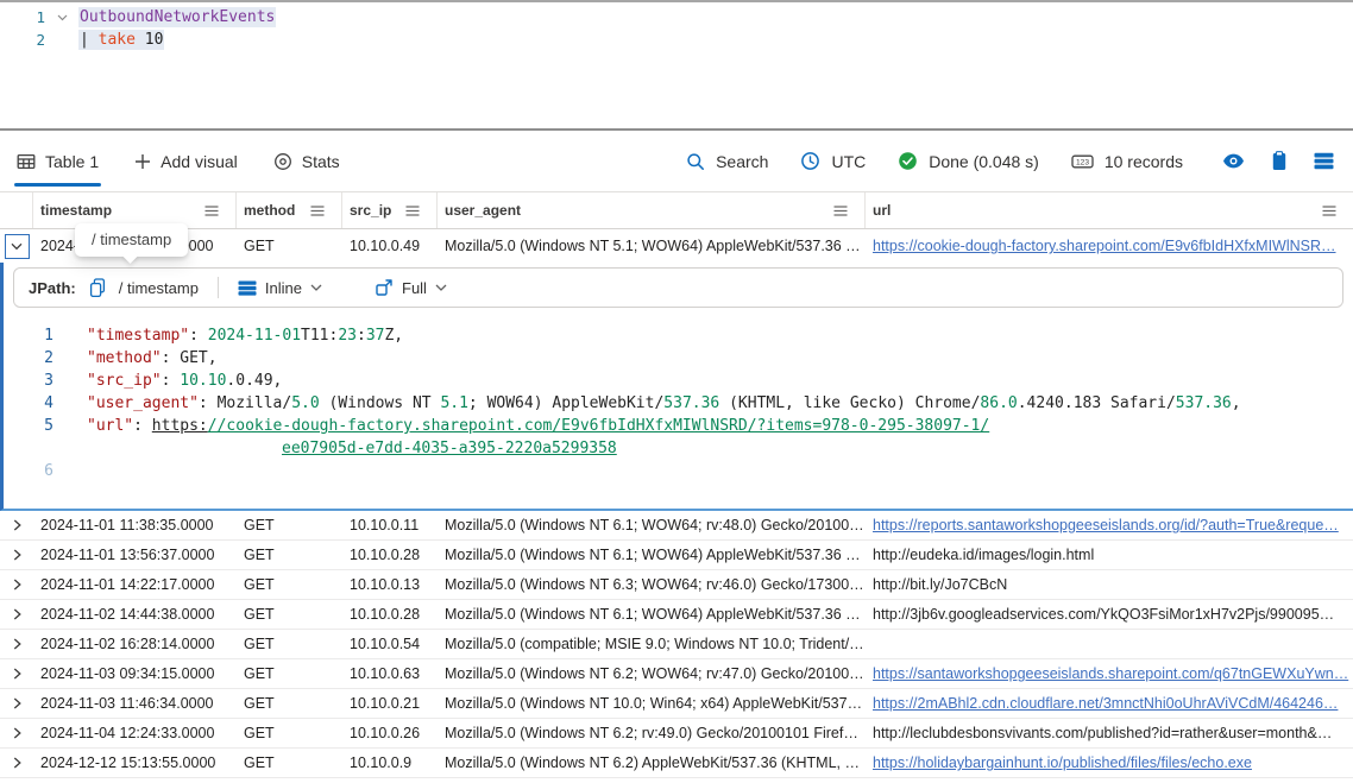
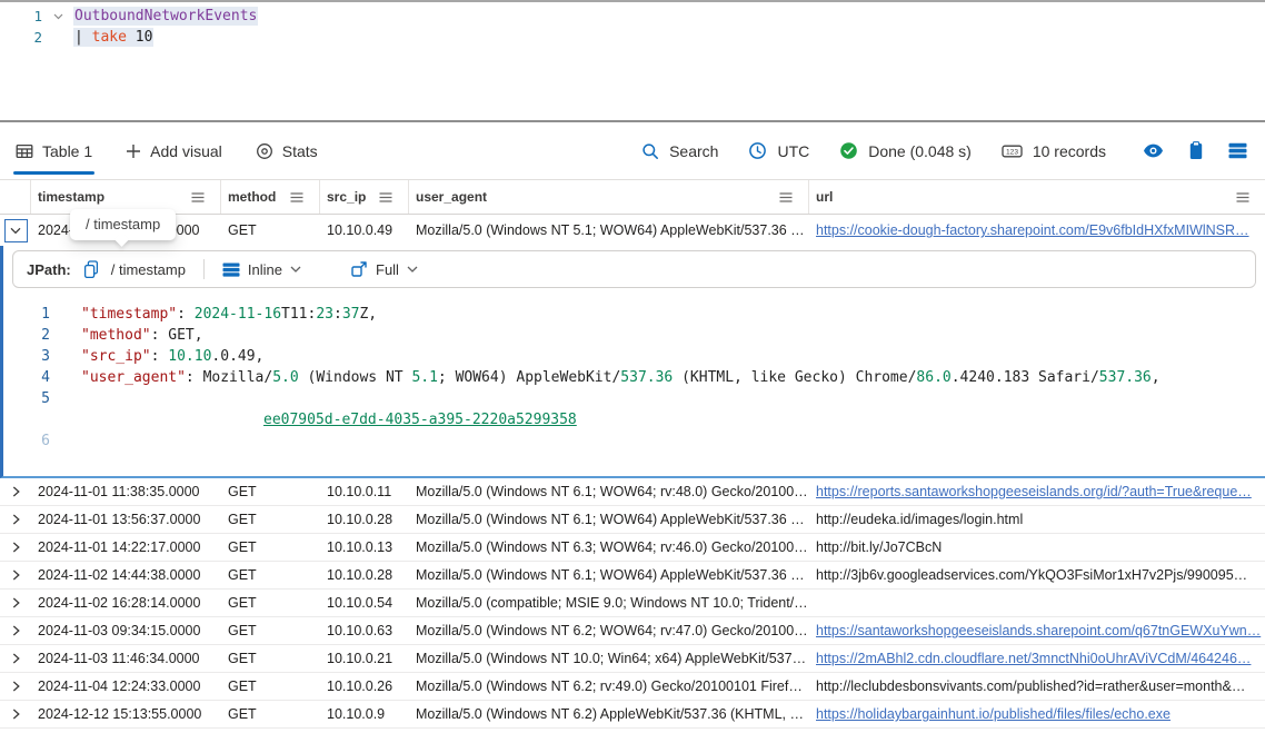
  1
  OutboundNetworkEvents
  2
  | take 10
  Table 1
  Add visual
  Stats
  Search
  UTC
  Done (0.048 s)
  10 records
  timestamp
  method
  src_ip
  user_agent
  url
  GET
  10.10.0.49
  Mozilla/5.0 (Windows NT 5.1; WOW64) AppleWebKit/537.36 …
  https://cookie-dough-factory.sharepoint.com/E9v6fbIdHXfxMIWlNSR…
  JPath:
  / timestamp
  Inline
  Full
  1
- "timestamp": 2024-11-01T11:23:37Z,
+ "timestamp": 2024-11-16T11:23:37Z,
  2
  "method": GET,
  3
  "src_ip": 10.10.0.49,
  4
  "user_agent": Mozilla/5.0 (Windows NT 5.1; WOW64) AppleWebKit/537.36 (KHTML, like Gecko) Chrome/86.0.4240.183 Safari/537.36,
  5
- "url": https://cookie-dough-factory.sharepoint.com/E9v6fbIdHXfxMIWlNSRD/?items=978-0-295-38097-1/
  ee07905d-e7dd-4035-a395-2220a5299358
  6
  2024-11-01 11:38:35.0000
  GET
  10.10.0.11
  Mozilla/5.0 (Windows NT 6.1; WOW64; rv:48.0) Gecko/20100…
  https://reports.santaworkshopgeeseislands.org/id/?auth=True&reque…
  2024-11-01 13:56:37.0000
  GET
  10.10.0.28
  Mozilla/5.0 (Windows NT 6.1; WOW64) AppleWebKit/537.36 …
  http://eudeka.id/images/login.html
  2024-11-01 14:22:17.0000
  GET
  10.10.0.13
- Mozilla/5.0 (Windows NT 6.3; WOW64; rv:46.0) Gecko/17300…
+ Mozilla/5.0 (Windows NT 6.3; WOW64; rv:46.0) Gecko/20100…
  http://bit.ly/Jo7CBcN
  2024-11-02 14:44:38.0000
  GET
  10.10.0.28
  Mozilla/5.0 (Windows NT 6.1; WOW64) AppleWebKit/537.36 …
  http://3jb6v.googleadservices.com/YkQO3FsiMor1xH7v2Pjs/990095…
  2024-11-02 16:28:14.0000
  GET
  10.10.0.54
  Mozilla/5.0 (compatible; MSIE 9.0; Windows NT 10.0; Trident/…
  2024-11-03 09:34:15.0000
  GET
  10.10.0.63
  Mozilla/5.0 (Windows NT 6.2; WOW64; rv:47.0) Gecko/20100…
  https://santaworkshopgeeseislands.sharepoint.com/q67tnGEWXuYwn…
  2024-11-03 11:46:34.0000
  GET
  10.10.0.21
  Mozilla/5.0 (Windows NT 10.0; Win64; x64) AppleWebKit/537…
  https://2mABhl2.cdn.cloudflare.net/3mnctNhi0oUhrAViVCdM/464246…
  2024-11-04 12:24:33.0000
  GET
  10.10.0.26
  Mozilla/5.0 (Windows NT 6.2; rv:49.0) Gecko/20100101 Firef…
  http://leclubdesbonsvivants.com/published?id=rather&user=month&…
  2024-12-12 15:13:55.0000
  GET
  10.10.0.9
  Mozilla/5.0 (Windows NT 6.2) AppleWebKit/537.36 (KHTML, …
  https://holidaybargainhunt.io/published/files/files/echo.exe
  / timestamp
